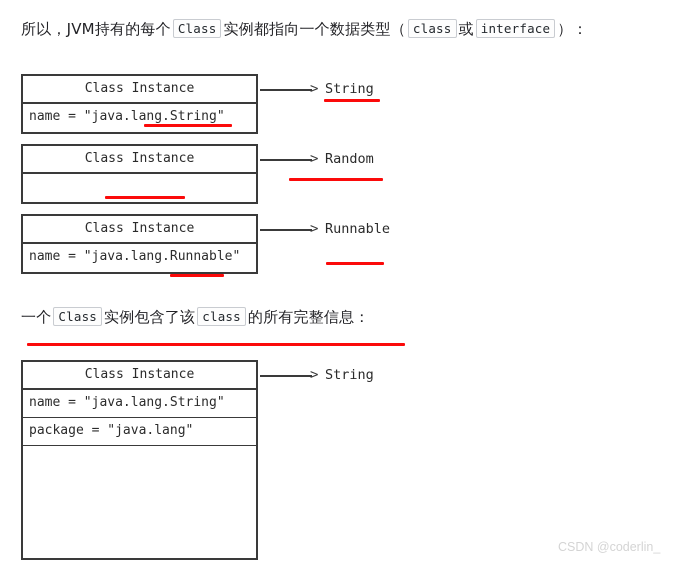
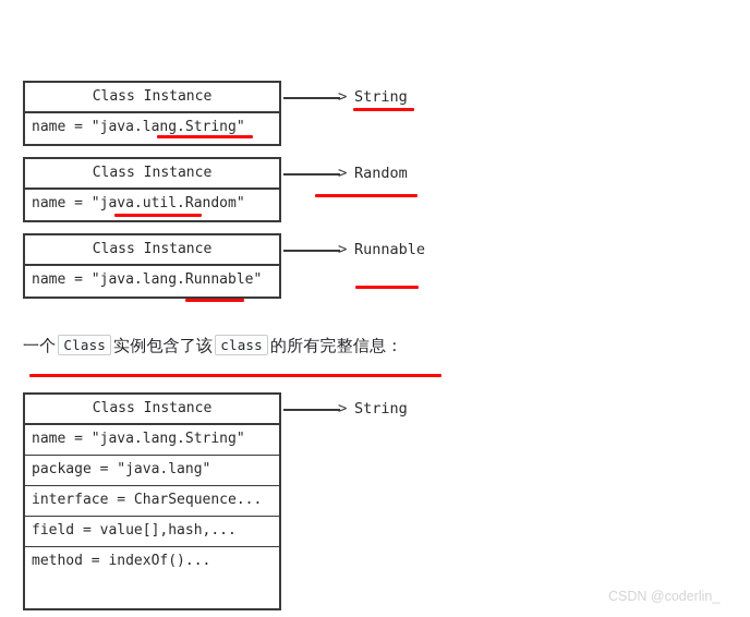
- 所以，JVM持有的每个 Class 实例都指向一个数据类型（ class 或 interface ）：
  Class Instance
  name = "java.lang.String"
  >
  String
  Class Instance
+ name = "java.util.Random"
  >
  Random
  Class Instance
  name = "java.lang.Runnable"
  >
  Runnable
  一个 Class 实例包含了该 class 的所有完整信息：
  Class Instance
  name = "java.lang.String"
  package = "java.lang"
+ interface = CharSequence...
+ field = value[],hash,...
+ method = indexOf()...
  >
  String
  CSDN @coderlin_
